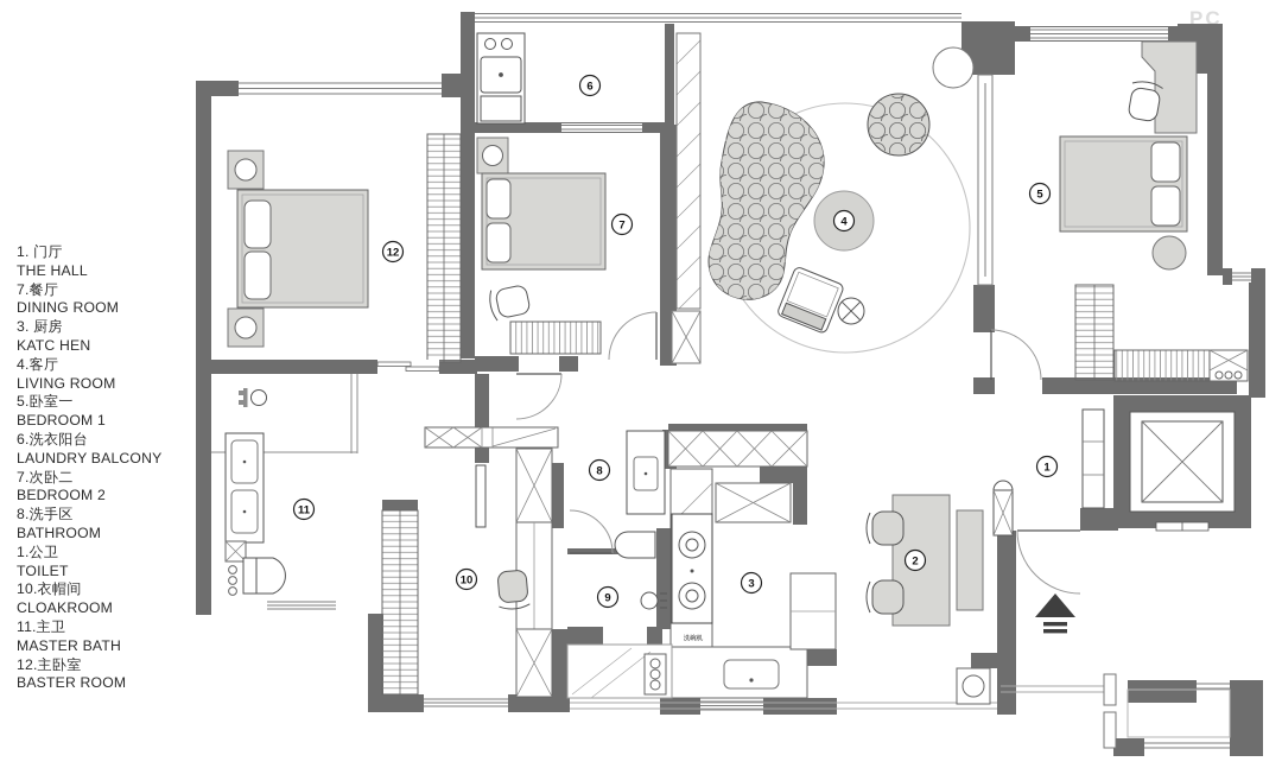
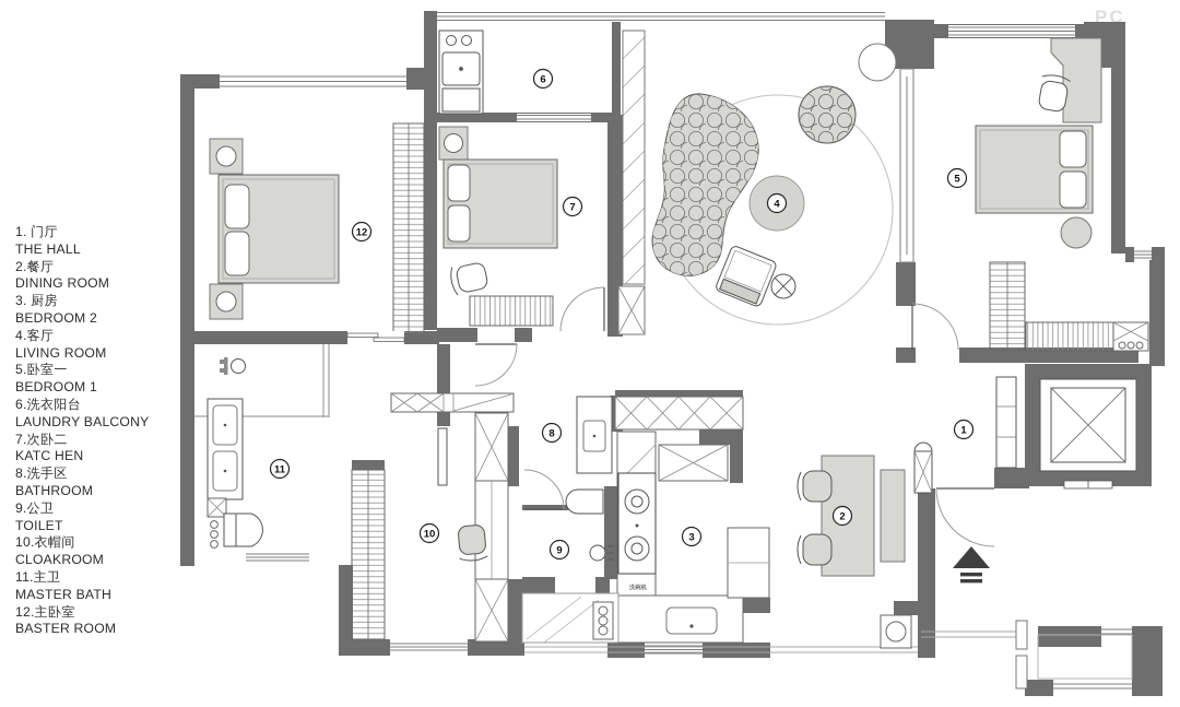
  1. 门厅
  THE HALL
- 7.餐厅
+ 2.餐厅
  DINING ROOM
  3. 厨房
- KATC HEN
+ BEDROOM 2
  4.客厅
  LIVING ROOM
  5.卧室一
  BEDROOM 1
  6.洗衣阳台
  LAUNDRY BALCONY
  7.次卧二
- BEDROOM 2
+ KATC HEN
  8.洗手区
  BATHROOM
- 1.公卫
+ 9.公卫
  TOILET
  10.衣帽间
  CLOAKROOM
  11.主卫
  MASTER BATH
  12.主卧室
  BASTER ROOM
  PC
  12
  6
  7
  4
  5
  11
  8
  10
  9
  3
  2
  1
